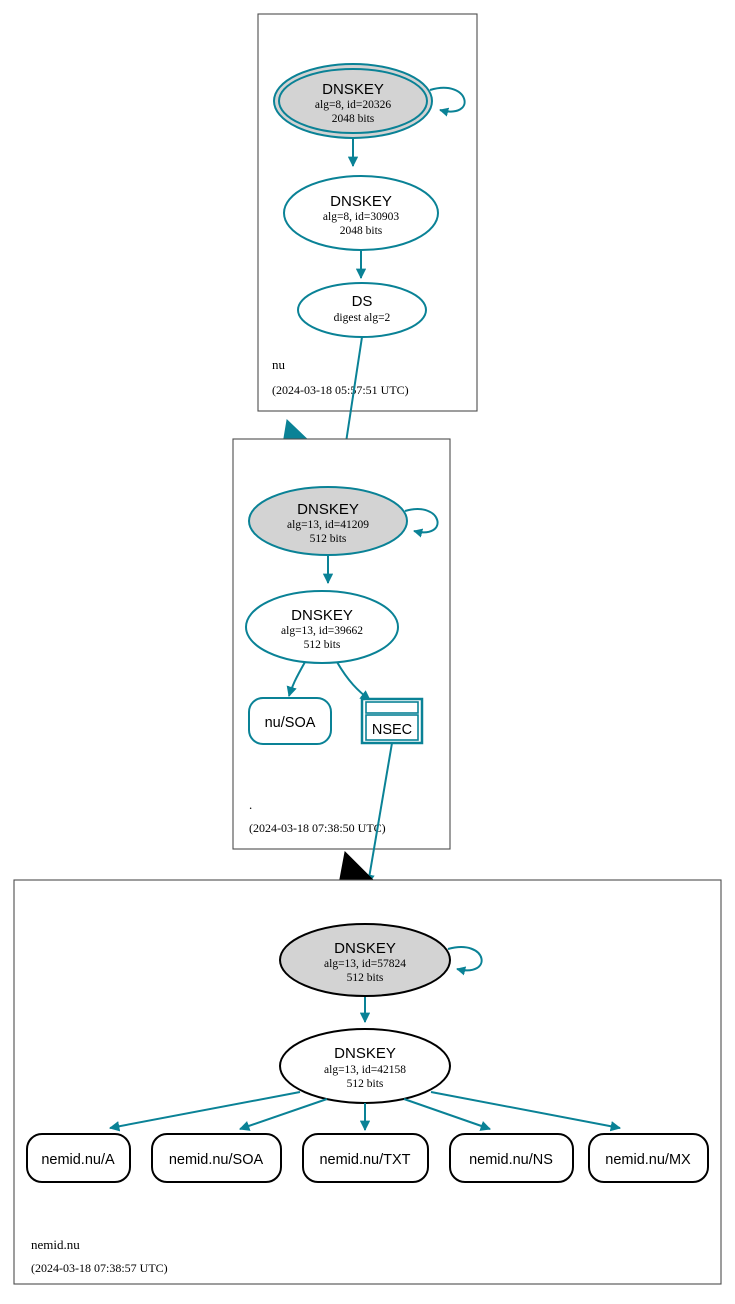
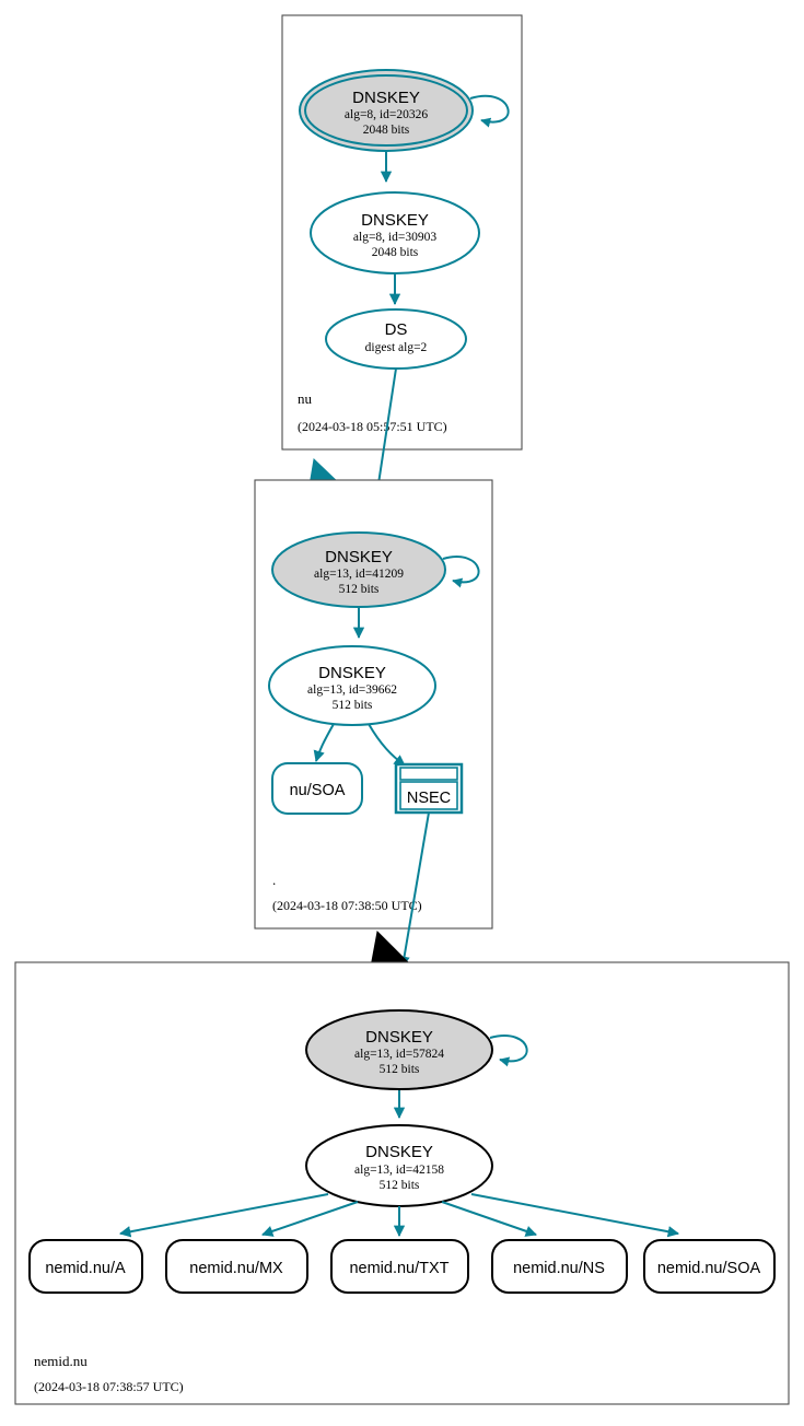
  DNSKEY
  alg=8, id=20326
  2048 bits
  DNSKEY
  alg=8, id=30903
  2048 bits
  DS
  digest alg=2
  nu
  (2024-03-18 05:7:51 UTC)
  DNSKEY
  alg=13, id=41209
  512 bits
  DNSKEY
  alg=13, id=39662
  512 bits
  nu/SOA
  NSEC
  .
  (2024-03-18 07:38:50 UT)
  DNSKEY
  alg=13, id=57824
  512 bits
  DNSKEY
  alg=13, id=42158
  512 bits
  nemid.nu/A
- nemid.nu/SOA
+ nemid.nu/MX
  nemid.nu/TXT
  nemid.nu/NS
- nemid.nu/MX
+ nemid.nu/SOA
  nemid.nu
  (2024-03-18 07:38:57 UTC)
